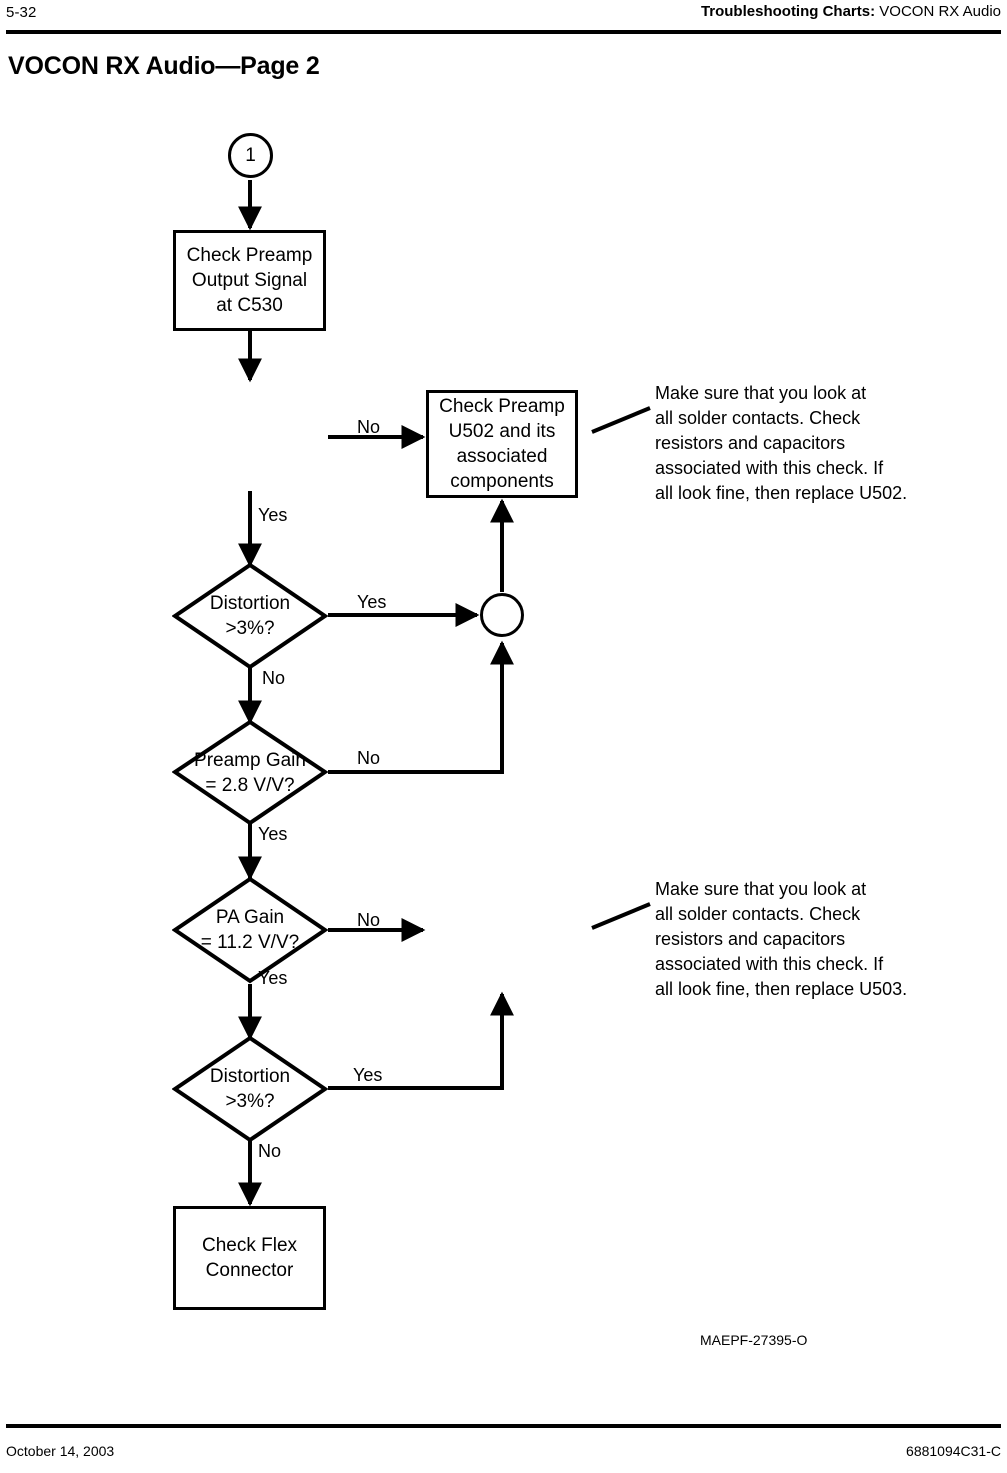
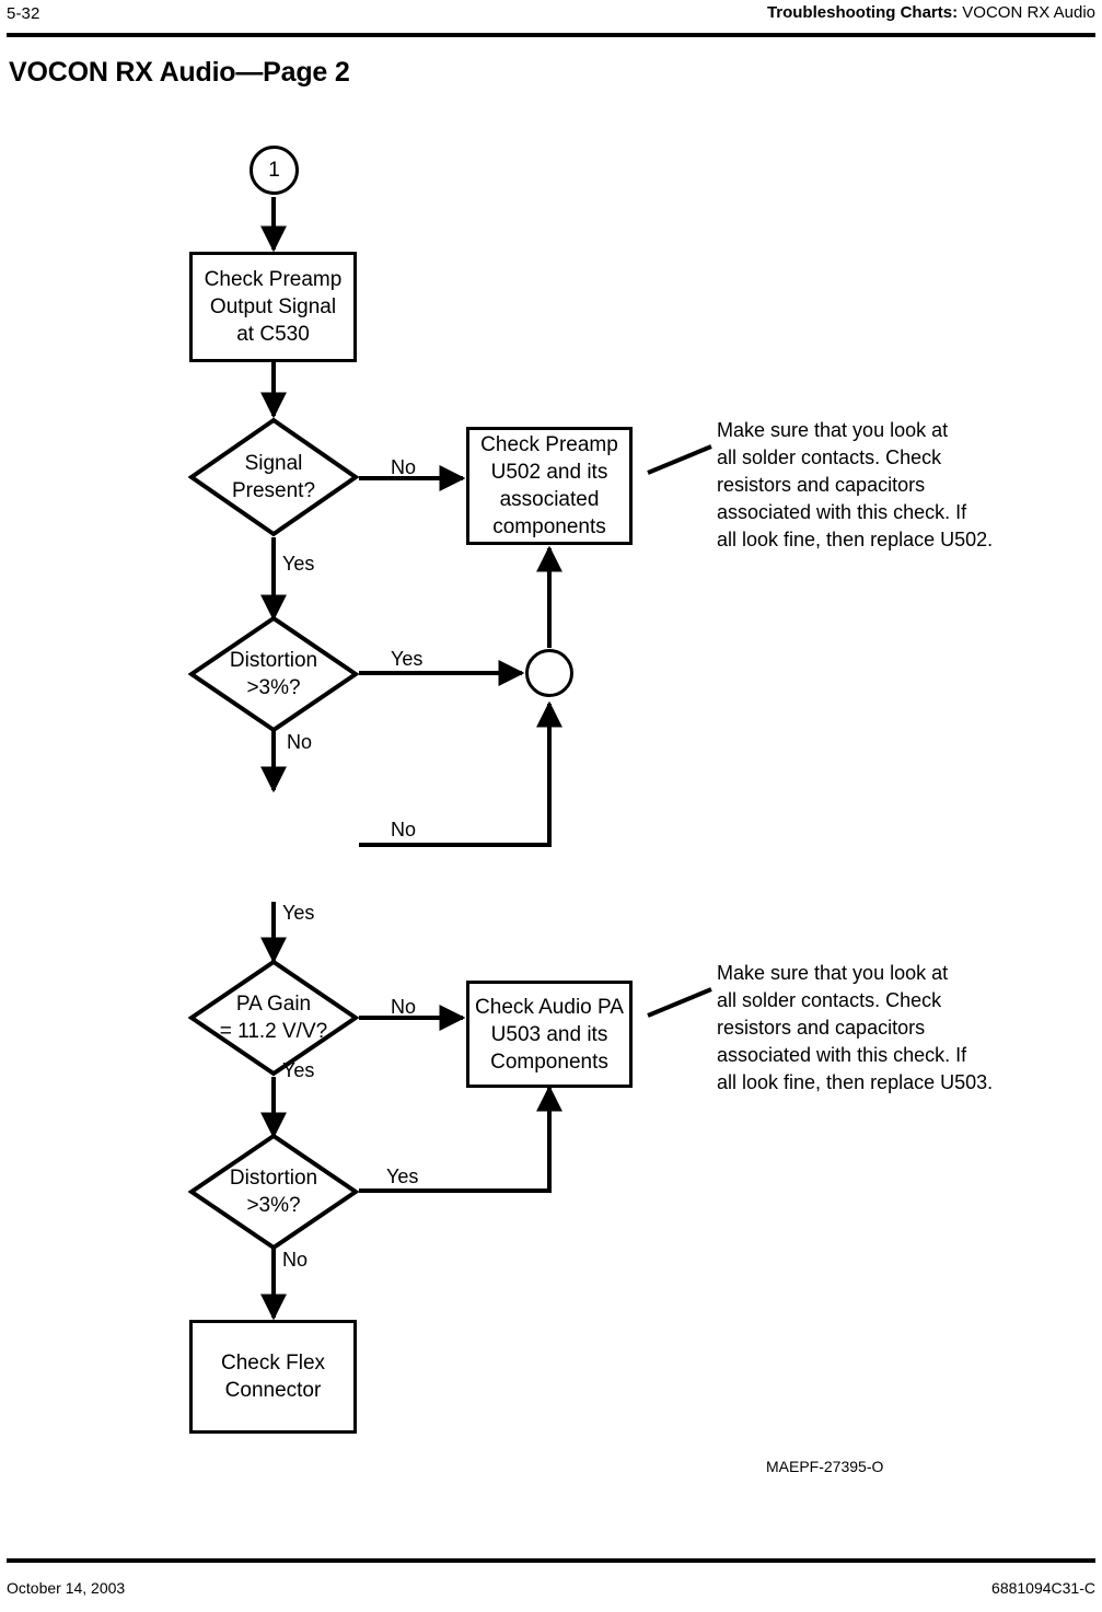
  5-32
  Troubleshooting Charts: VOCON RX Audio
  VOCON RX Audio—Page 2
  1
  Check Preamp
  Output Signal
  at C530
+ Signal
+ Present?
  Check Preamp
  U502 and its
  associated
  components
  Distortion
  >3%?
- Preamp Gain
- = 2.8 V/V?
  PA Gain
  = 11.2 V/V?
+ Check Audio PA
+ U503 and its
+ Components
  Distortion
  >3%?
  Check Flex
  Connector
  No
  Yes
  Yes
  No
  No
  Yes
  No
  Yes
  Yes
  No
  Make sure that you look at
  all solder contacts. Check
  resistors and capacitors
  associated with this check. If
  all look fine, then replace U502.
  Make sure that you look at
  all solder contacts. Check
  resistors and capacitors
  associated with this check. If
  all look fine, then replace U503.
  MAEPF-27395-O
  October 14, 2003
  6881094C31-C
